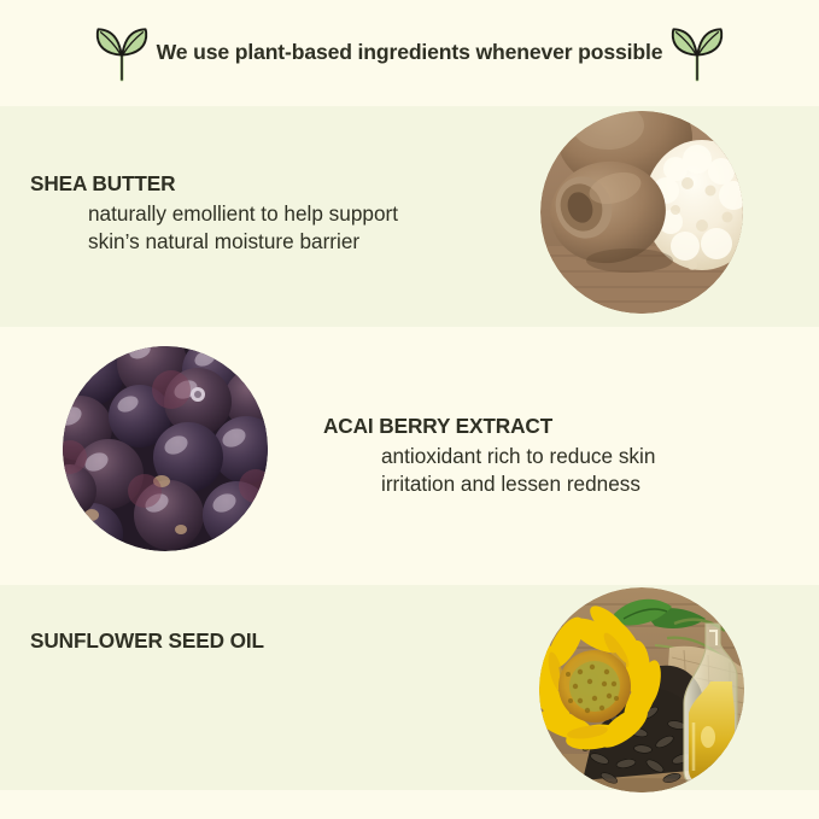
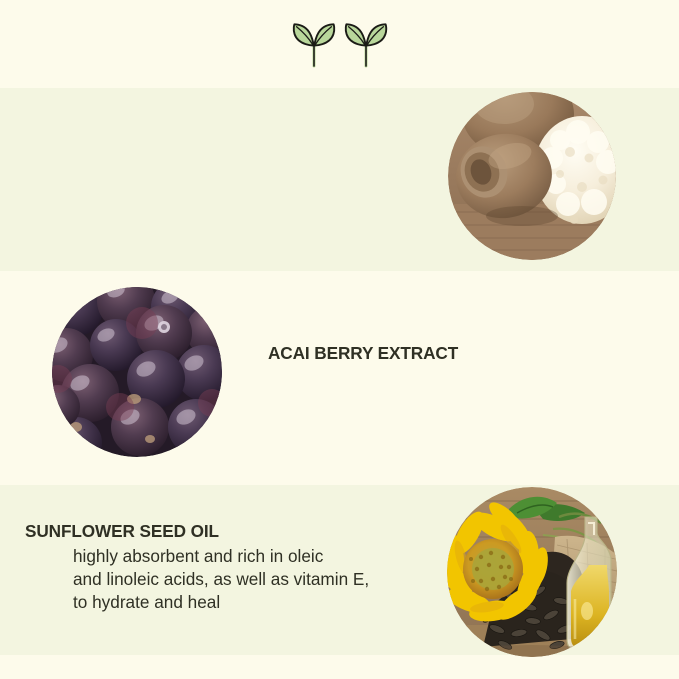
- We use plant-based ingredients whenever possible
- SHEA BUTTER
- naturally emollient to help support
- skin’s natural moisture barrier
  ACAI BERRY EXTRACT
- antioxidant rich to reduce skin
- irritation and lessen redness
  SUNFLOWER SEED OIL
+ highly absorbent and rich in oleic
+ and linoleic acids, as well as vitamin E,
+ to hydrate and heal
